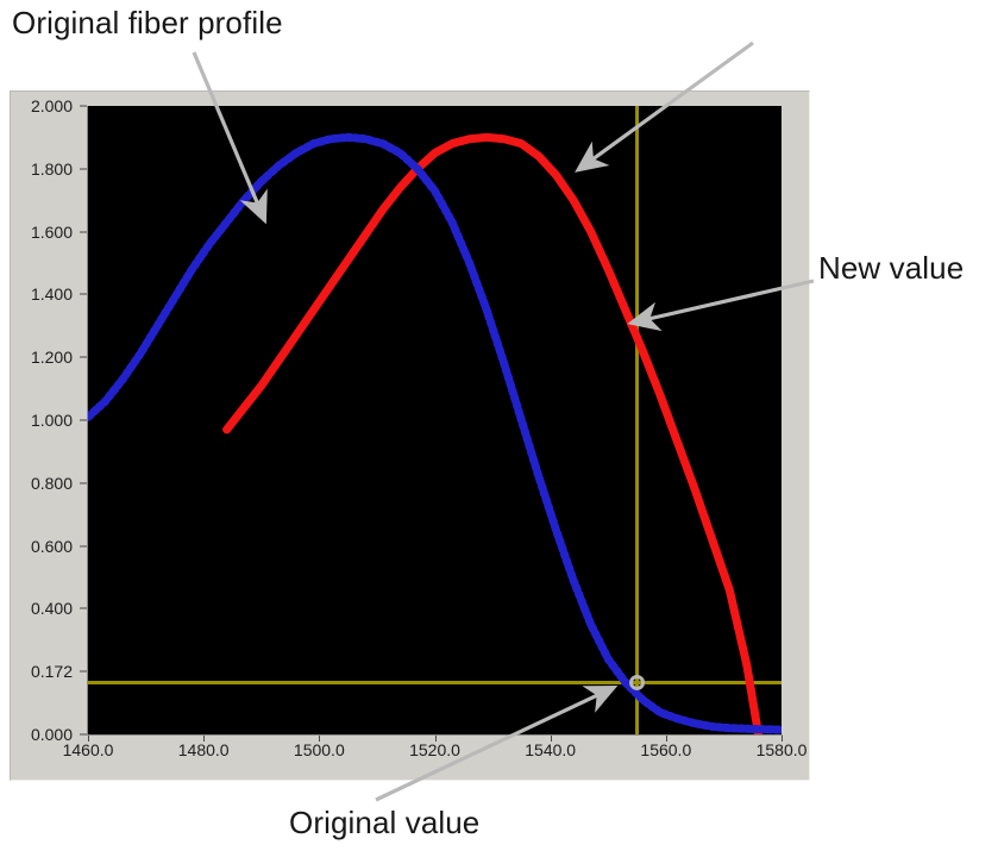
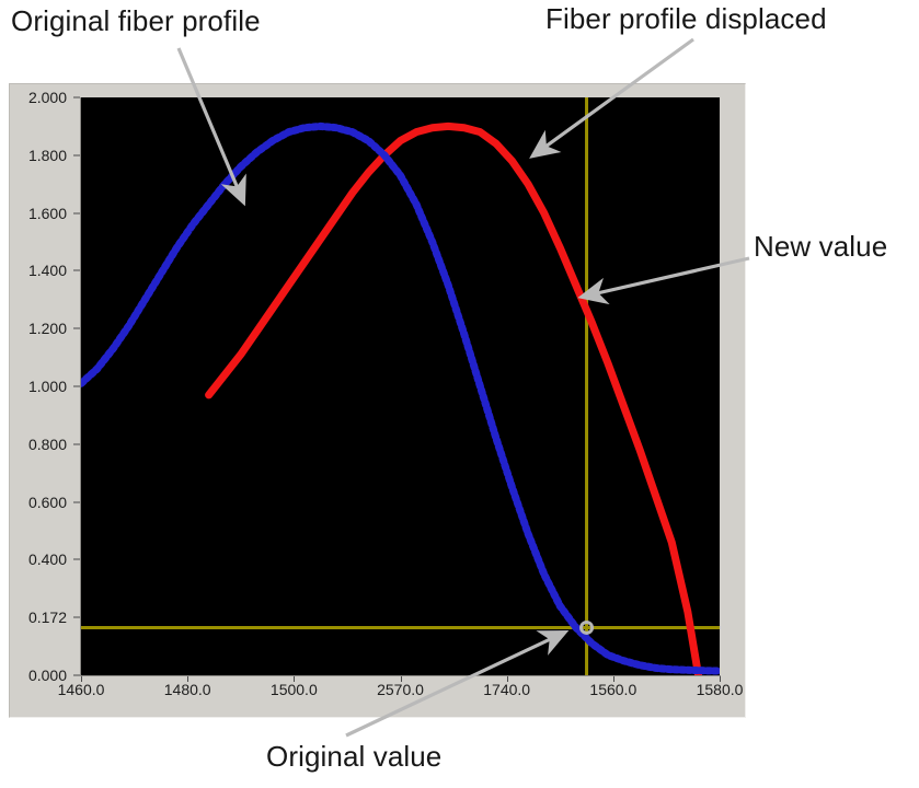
  Original fiber profile
+ Fiber profile displaced
  New value
  Original value
  0.000
  0.172
  0.400
  0.600
  0.800
  1.000
  1.200
  1.400
  1.600
  1.800
  2.000
  1460.0
  1480.0
  1500.0
- 1520.0
+ 2570.0
- 1540.0
+ 1740.0
  1560.0
  1580.0
